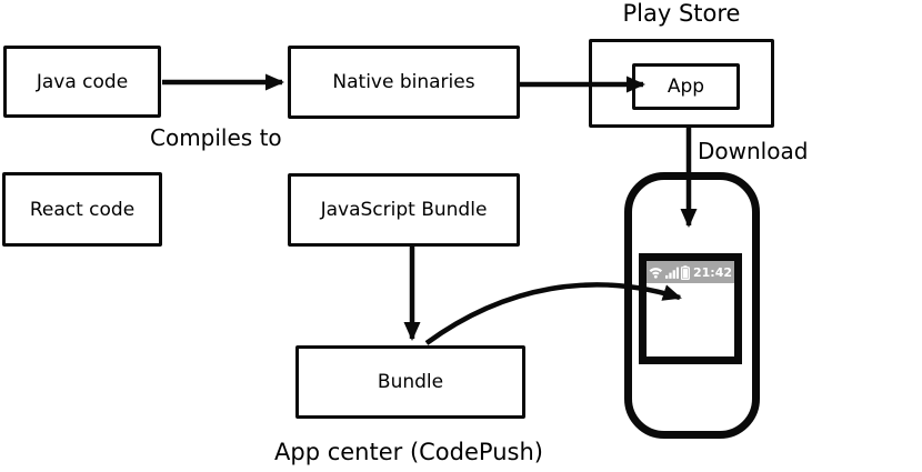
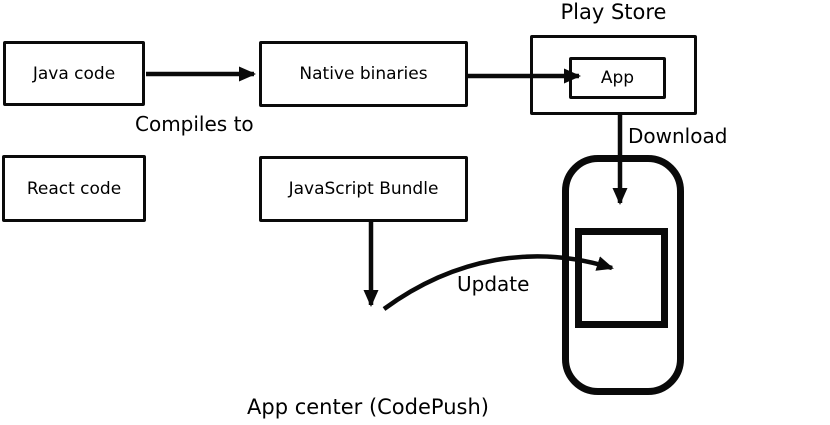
  Java code
  Native binaries
  App
  React code
  JavaScript Bundle
- Bundle
- 21:42
  Play Store
  Compiles to
  Download
+ Update
  App center (CodePush)
